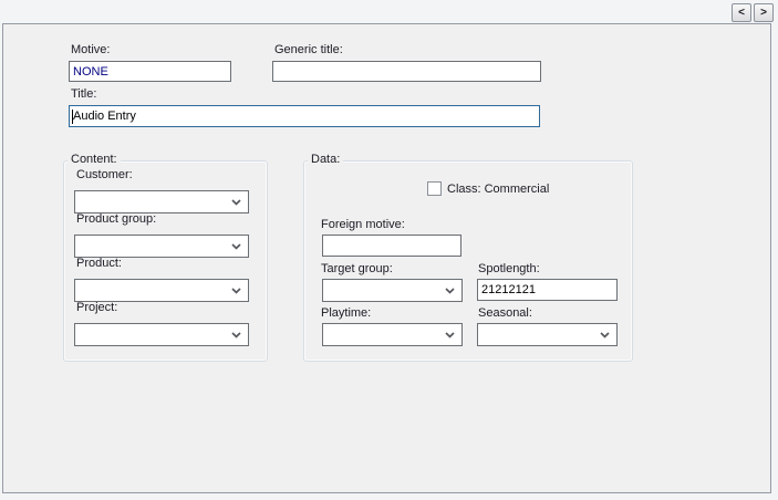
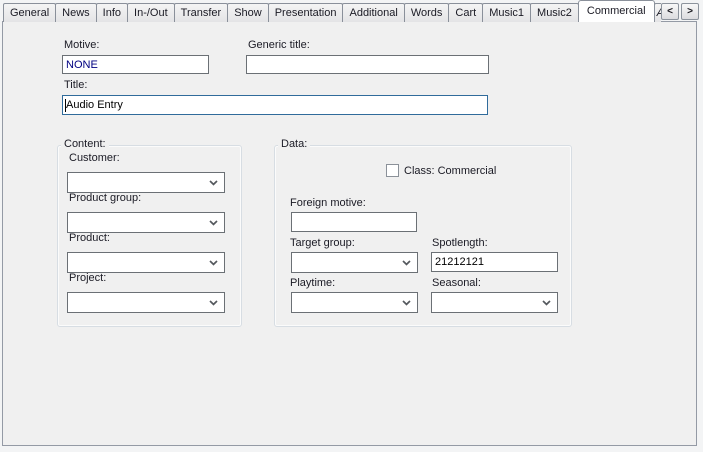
+ General
+ News
+ Info
+ In-/Out
+ Transfer
+ Show
+ Presentation
+ Additional
+ Words
+ Cart
+ Music1
+ Music2
+ Commercial
  <
  >
  Motive:
  NONE
  Generic title:
  Title:
  Audio Entry
  Content:
  Customer:
  Product group:
  Product:
  Project:
  Data:
  Class: Commercial
  Foreign motive:
  Target group:
  Spotlength:
  21212121
  Playtime:
  Seasonal:
